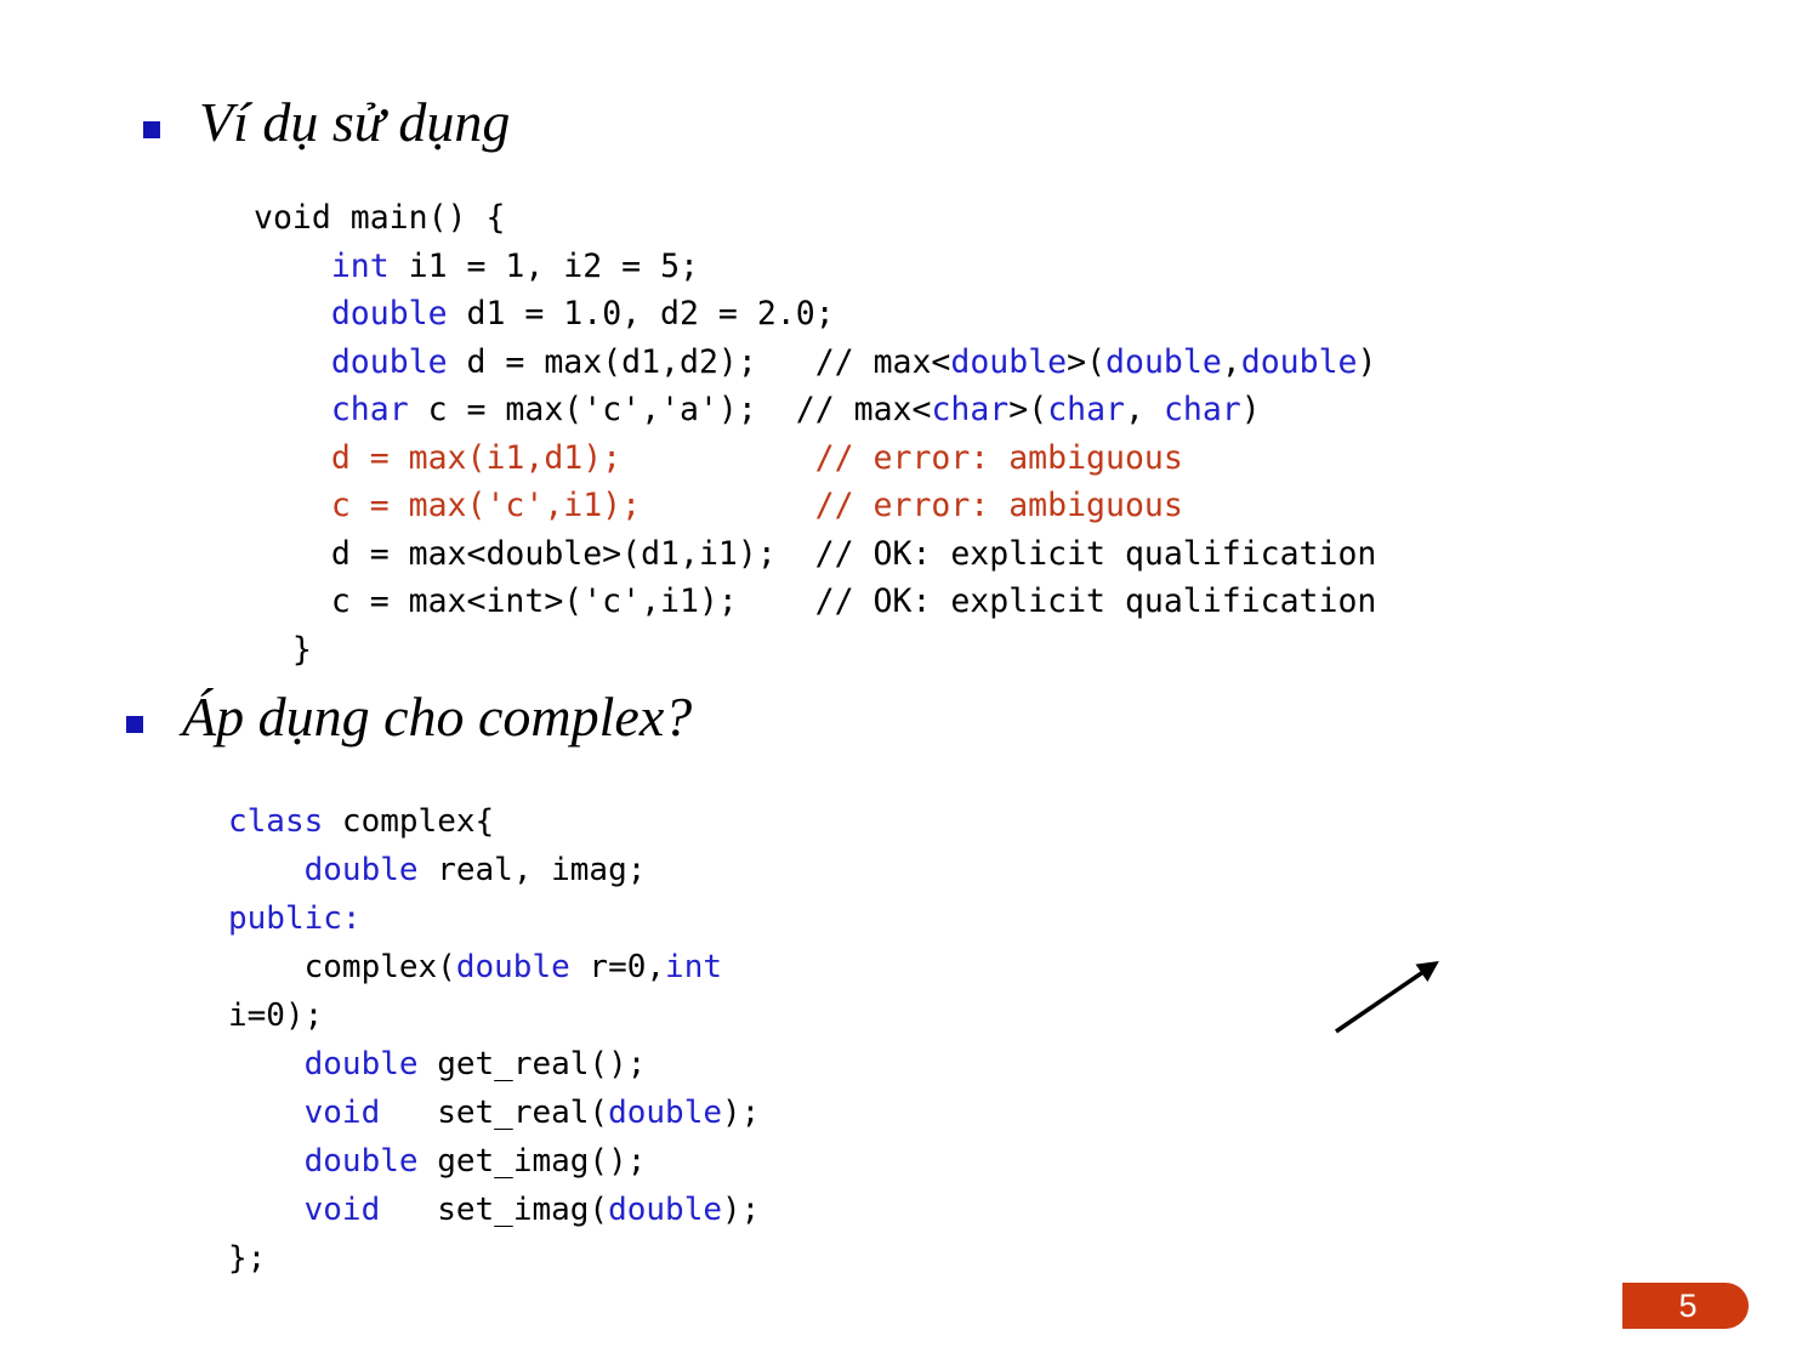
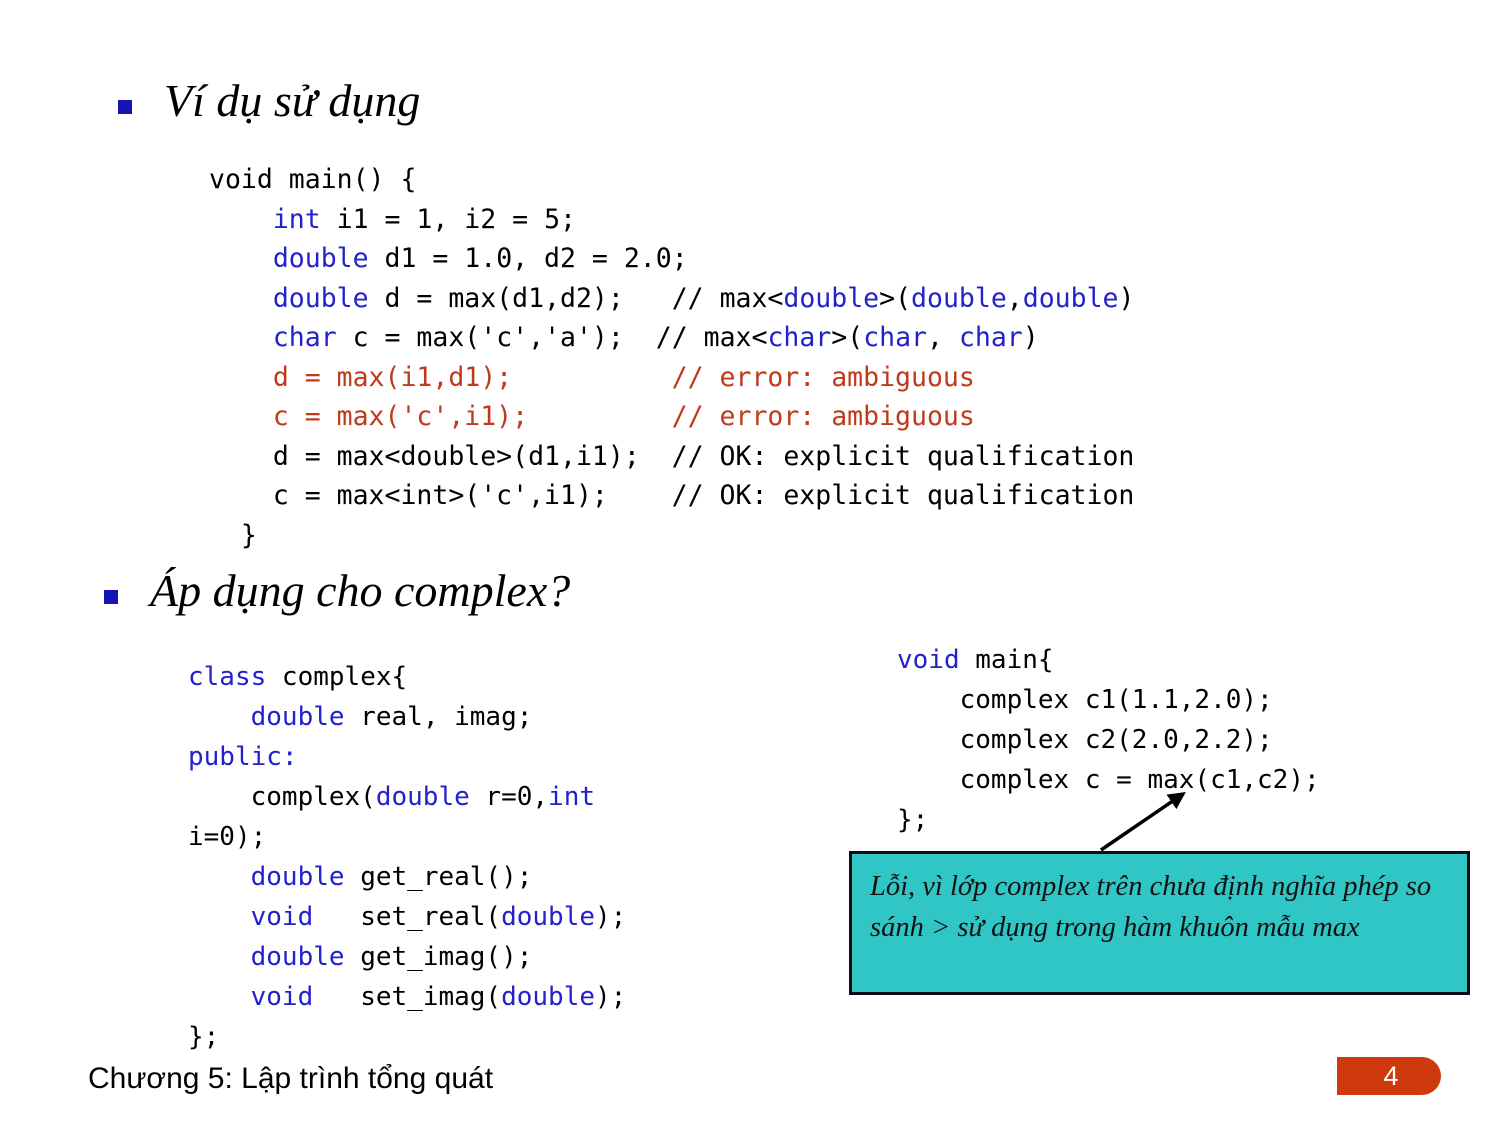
  Ví dụ sử dụng
  void main() { int i1 = 1, i2 = 5; double d1 = 1.0, d2 = 2.0; double d = max(d1,d2); // max<double>(double,double) char c = max('c','a'); // max<char>(char, char) d = max(i1,d1); // error: ambiguous c = max('c',i1); // error: ambiguous d = max<double>(d1,i1); // OK: explicit qualification c = max<int>('c',i1); // OK: explicit qualification }
  Áp dụng cho complex?
  class complex{ double real, imag; public: complex(double r=0,int i=0); double get_real(); void set_real(double); double get_imag(); void set_imag(double); };
+ void main{ complex c1(1.1,2.0); complex c2(2.0,2.2); complex c = max(c1,c2); };
+ Lỗi, vì lớp complex trên chưa định nghĩa phép so sánh > sử dụng trong hàm khuôn mẫu max
+ Chương 5: Lập trình tổng quát
- 5
+ 4
